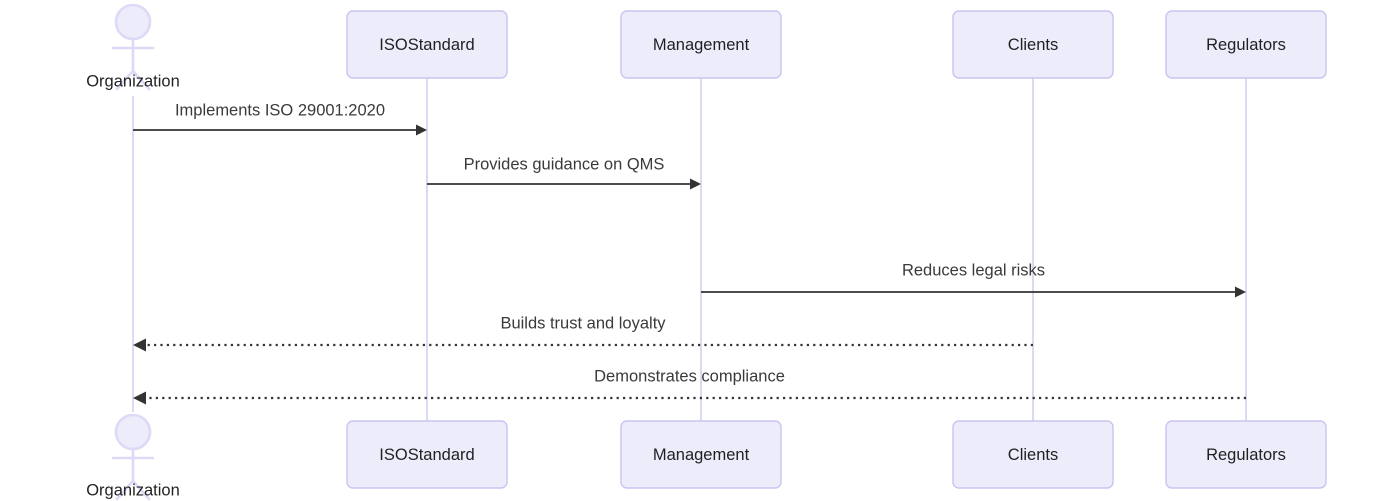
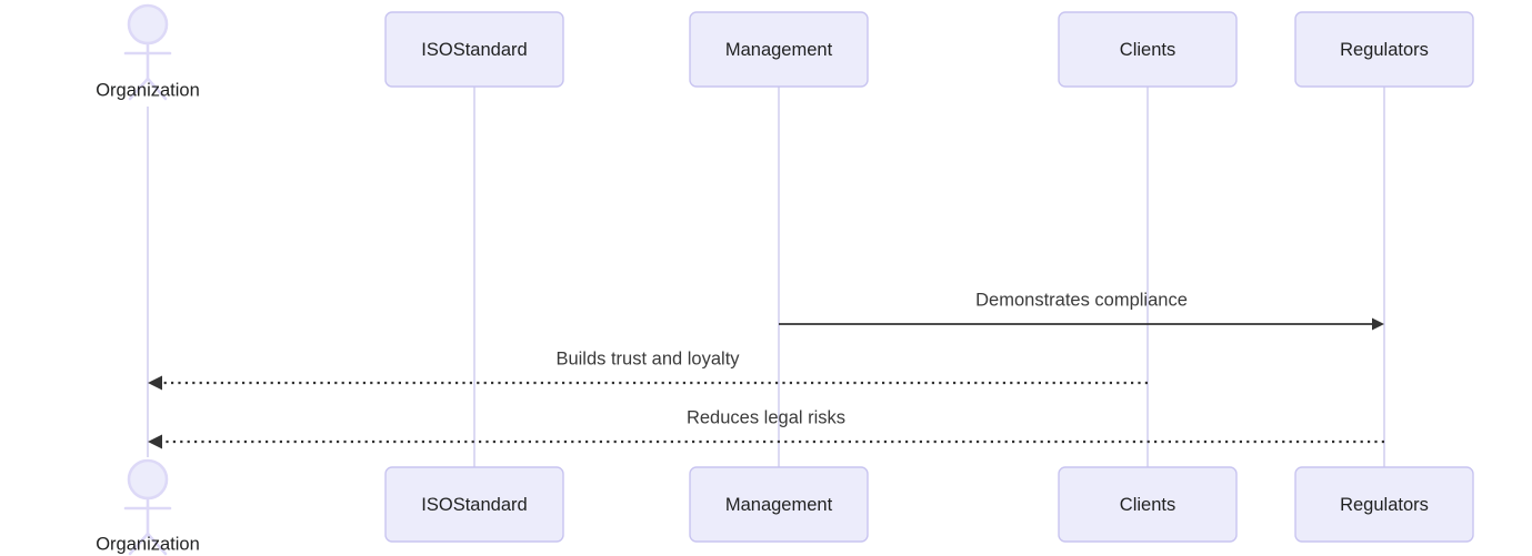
- Implements ISO 29001:2020
- Provides guidance on QMS
- Reduces legal risks
+ Demonstrates compliance
  Builds trust and loyalty
- Demonstrates compliance
+ Reduces legal risks
  Organization
  Organization
  ISOStandard
  ISOStandard
  Management
  Management
  Clients
  Clients
  Regulators
  Regulators
